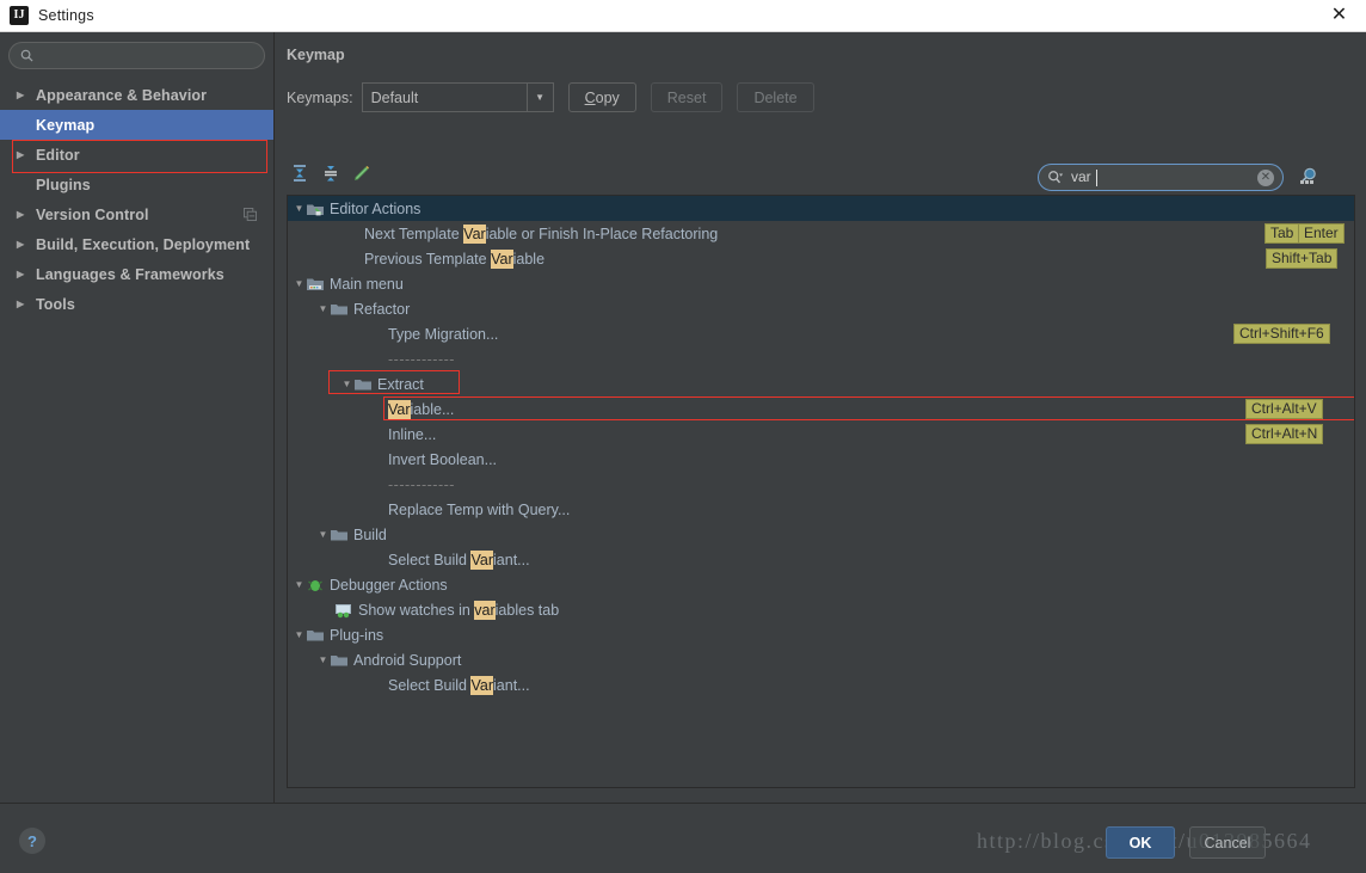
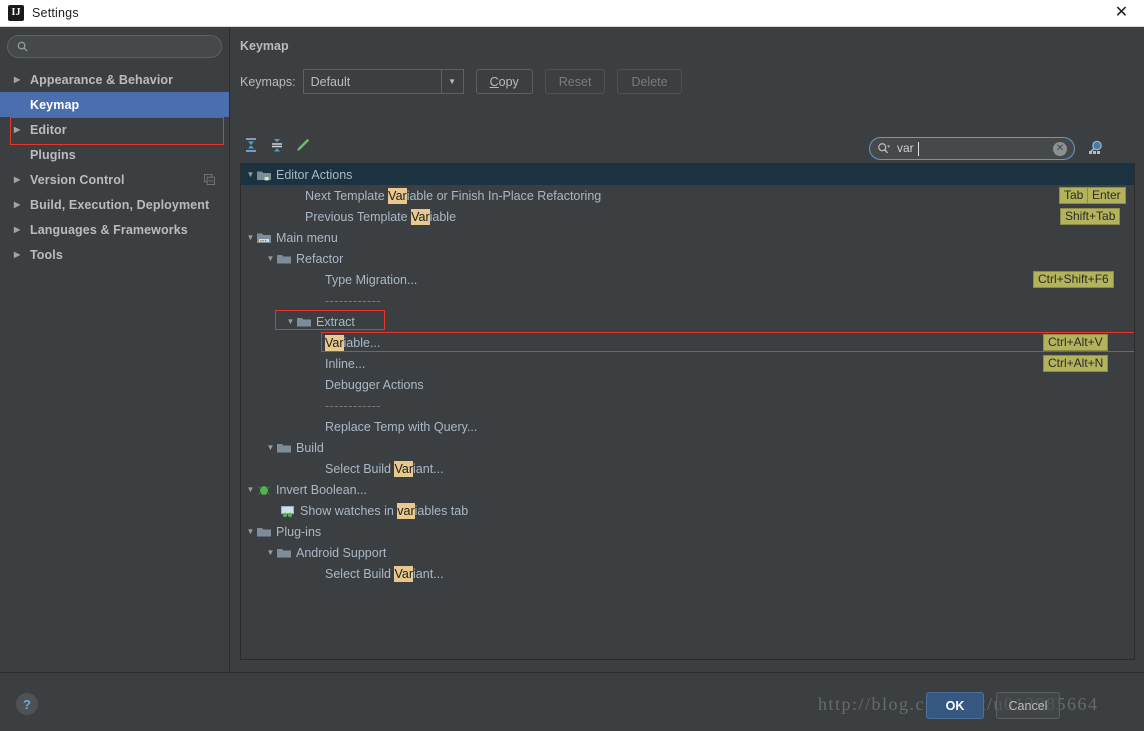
  IJ
  Settings
  ✕
  ▶
  Appearance & Behavior
  Keymap
  ▶
  Editor
  Plugins
  ▶
  Version Control
  ▶
  Build, Execution, Deployment
  ▶
  Languages & Frameworks
  ▶
  Tools
  Keymap
  Keymaps:
  Default
  ▼
  Copy
  Reset
  Delete
  var
  ✕
  ▼
  Editor Actions
  Next Template Variable or Finish In-Place Refactoring
  Tab
  Enter
  Previous Template Variable
  Shift+Tab
  ▼
  Main menu
  ▼
  Refactor
  Type Migration...
  Ctrl+Shift+F6
  ------------
  ▼
  Extract
  Variable...
  Ctrl+Alt+V
  Inline...
  Ctrl+Alt+N
- Invert Boolean...
+ Debugger Actions
  ------------
  Replace Temp with Query...
  ▼
  Build
  Select Build Variant...
  ▼
- Debugger Actions
+ Invert Boolean...
  Show watches in variables tab
  ▼
  Plug-ins
  ▼
  Android Support
  Select Build Variant...
  ?
  http://blog.c/u013985664
  OK
  Cancel
